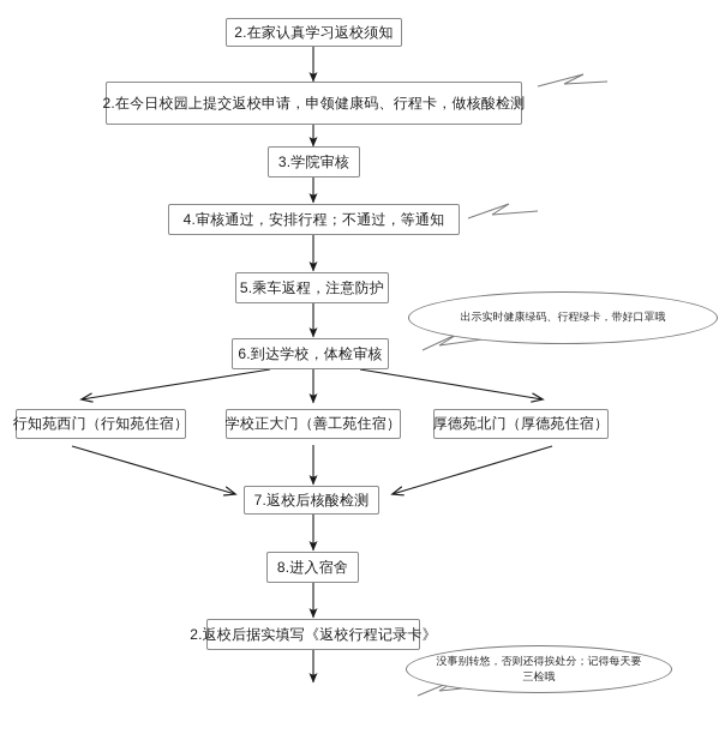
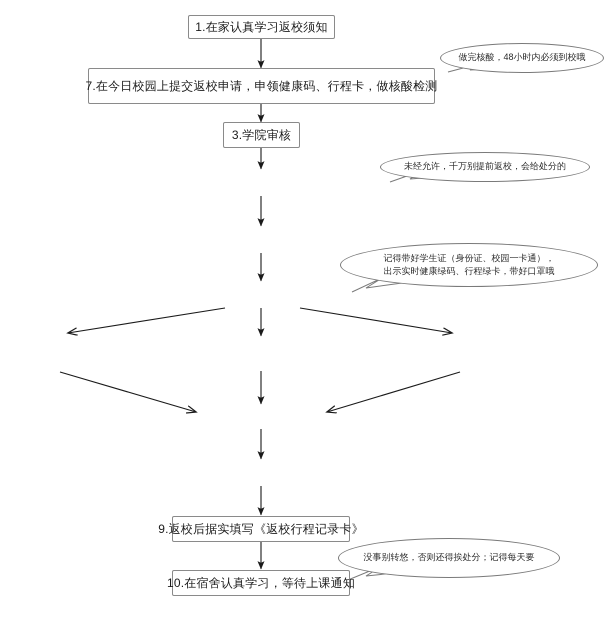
- 2.在家认真学习返校须知
+ 1.在家认真学习返校须知
- 2.在今日校园上提交返校申请，申领健康码、行程卡，做核酸检测
+ 7.在今日校园上提交返校申请，申领健康码、行程卡，做核酸检测
  3.学院审核
- 4.审核通过，安排行程；不通过，等通知
- 5.乘车返程，注意防护
- 6.到达学校，体检审核
- 行知苑西门（行知苑住宿）
- 学校正大门（善工苑住宿）
- 厚德苑北门（厚德苑住宿）
- 7.返校后核酸检测
- 8.进入宿舍
- 2.返校后据实填写《返校行程记录卡》
+ 9.返校后据实填写《返校行程记录卡》
+ 10.在宿舍认真学习，等待上课通知
+ 做完核酸，48小时内必须到校哦
+ 未经允许，千万别提前返校，会给处分的
+ 记得带好学生证（身份证、校园一卡通），
  出示实时健康绿码、行程绿卡，带好口罩哦
  没事别转悠，否则还得挨处分；记得每天要
- 三检哦
